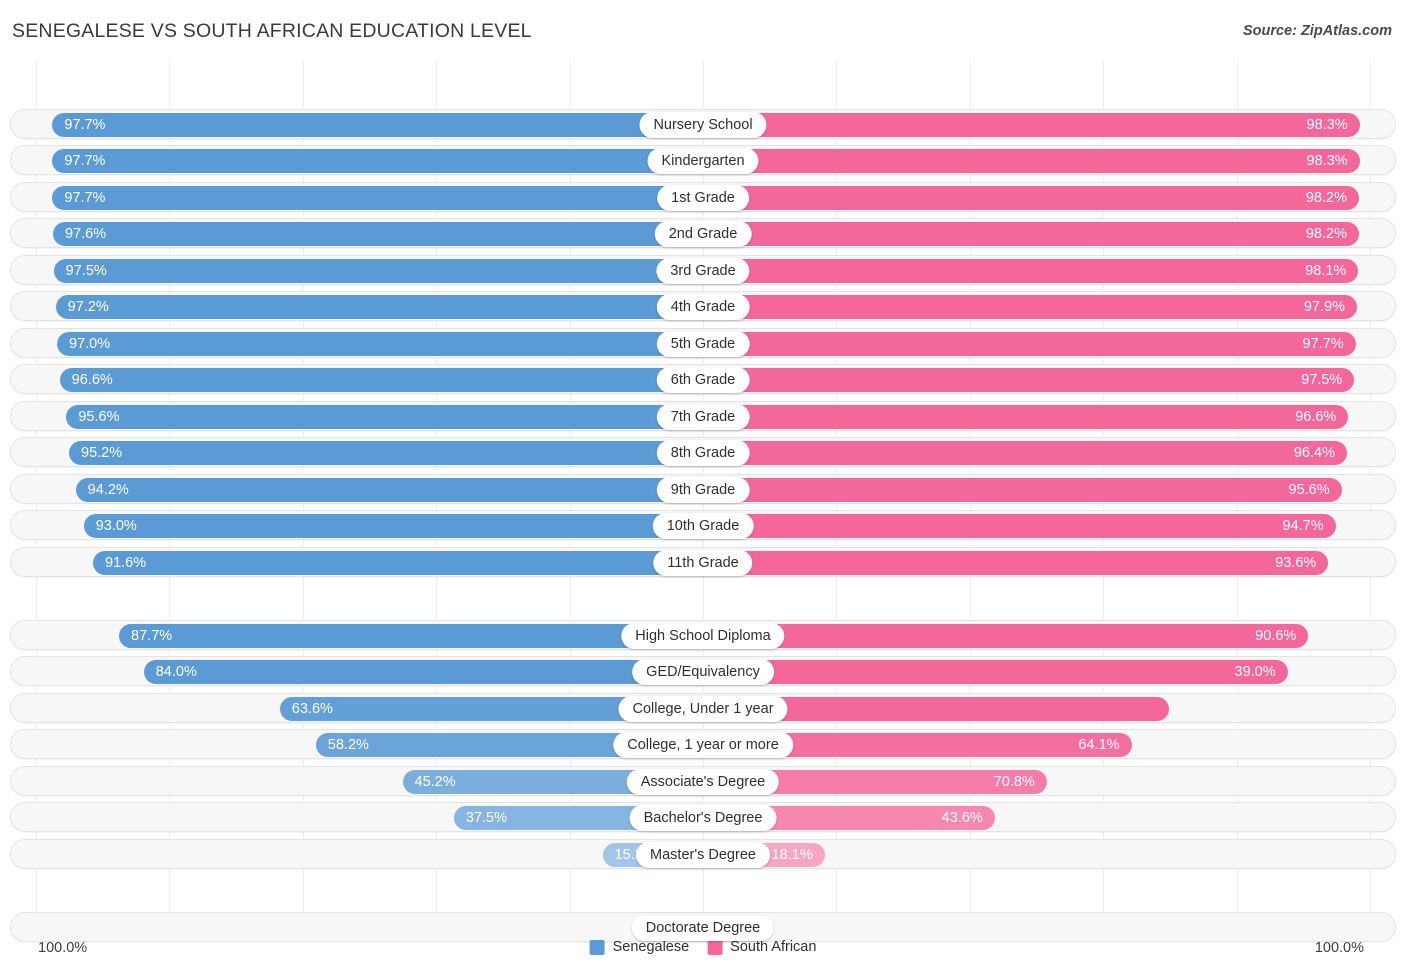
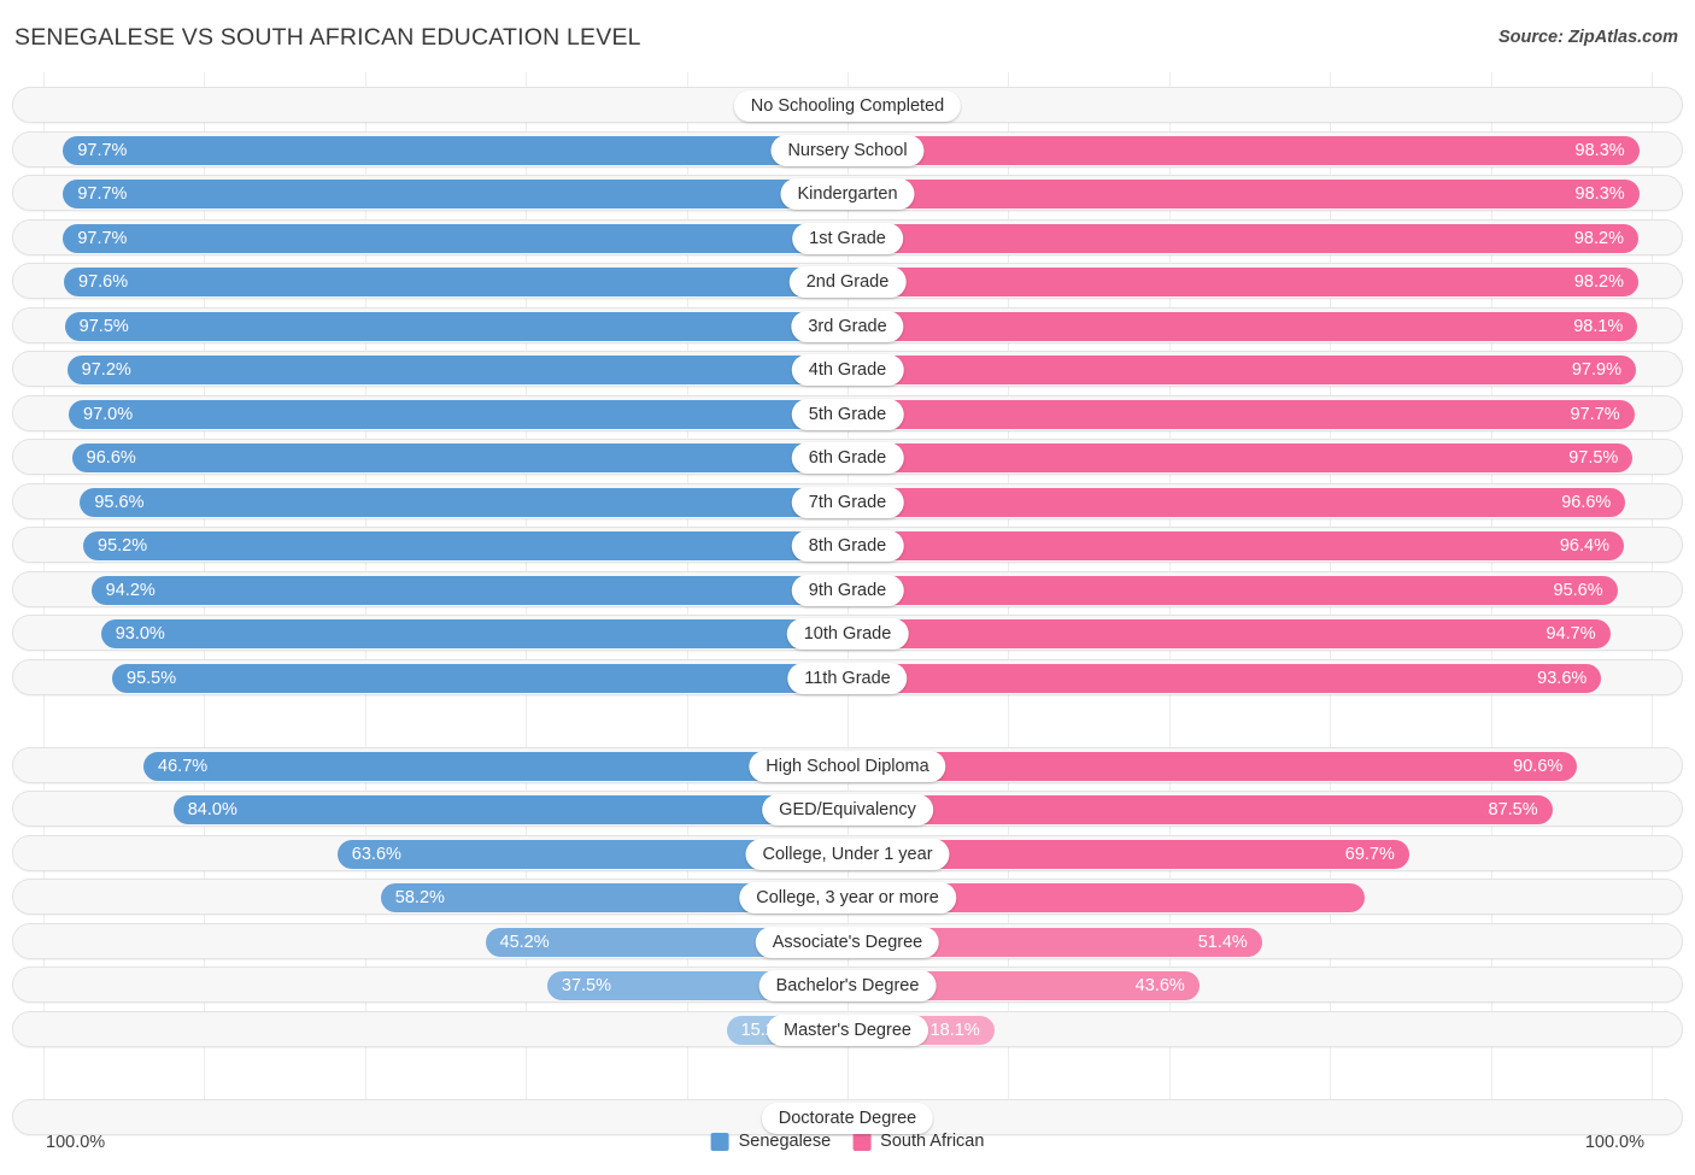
  SENEGALESE VS SOUTH AFRICAN EDUCATION LEVEL
  Source: ZipAtlas.com
+ No Schooling Completed
  97.7%
  98.3%
  Nursery School
  97.7%
  98.3%
  Kindergarten
  97.7%
  98.2%
  1st Grade
  97.6%
  98.2%
  2nd Grade
  97.5%
  98.1%
  3rd Grade
  97.2%
  97.9%
  4th Grade
  97.0%
  97.7%
  5th Grade
  96.6%
  97.5%
  6th Grade
  95.6%
  96.6%
  7th Grade
  95.2%
  96.4%
  8th Grade
  94.2%
  95.6%
  9th Grade
  93.0%
  94.7%
  10th Grade
- 91.6%
+ 95.5%
  93.6%
  11th Grade
- 87.7%
+ 46.7%
  90.6%
  High School Diploma
  84.0%
- 39.0%
+ 87.5%
  GED/Equivalency
  63.6%
+ 69.7%
  College, Under 1 year
  58.2%
- 64.1%
- College, 1 year or more
+ College, 3 year or more
  45.2%
- 70.8%
+ 51.4%
  Associate's Degree
  37.5%
  43.6%
  Bachelor's Degree
  18.1%
  Master's Degree
  Doctorate Degree
  100.0%
  Senegalese
  South African
  100.0%
